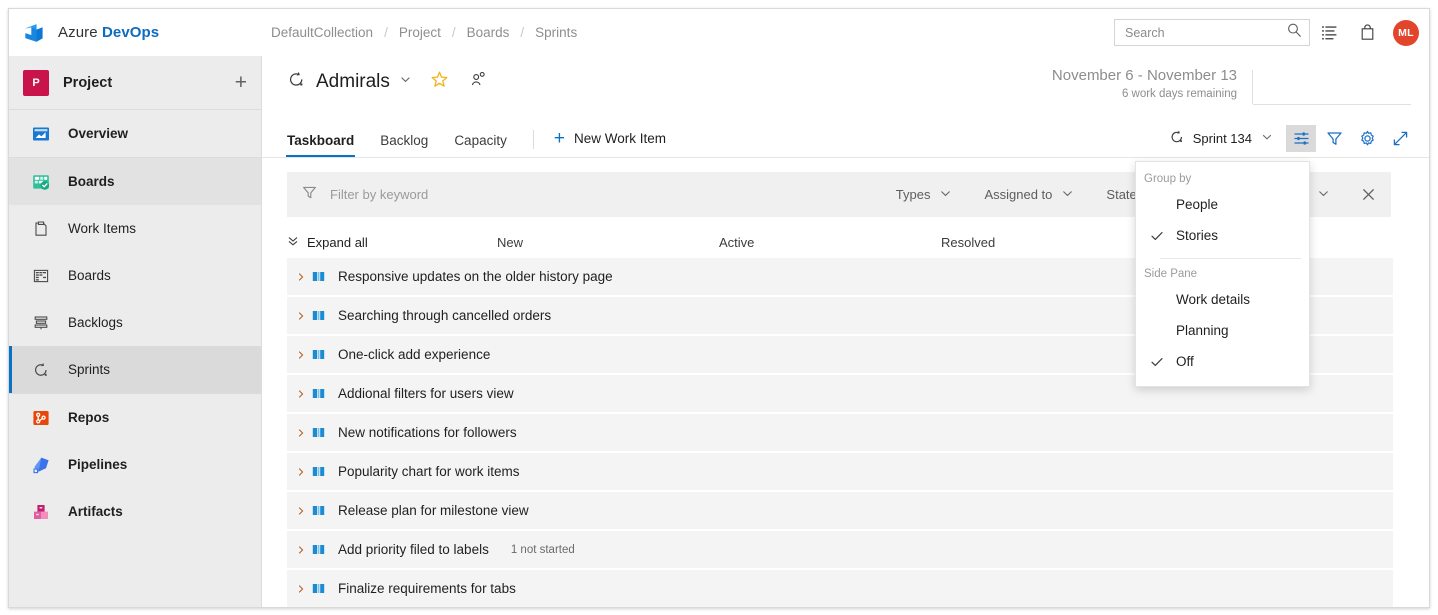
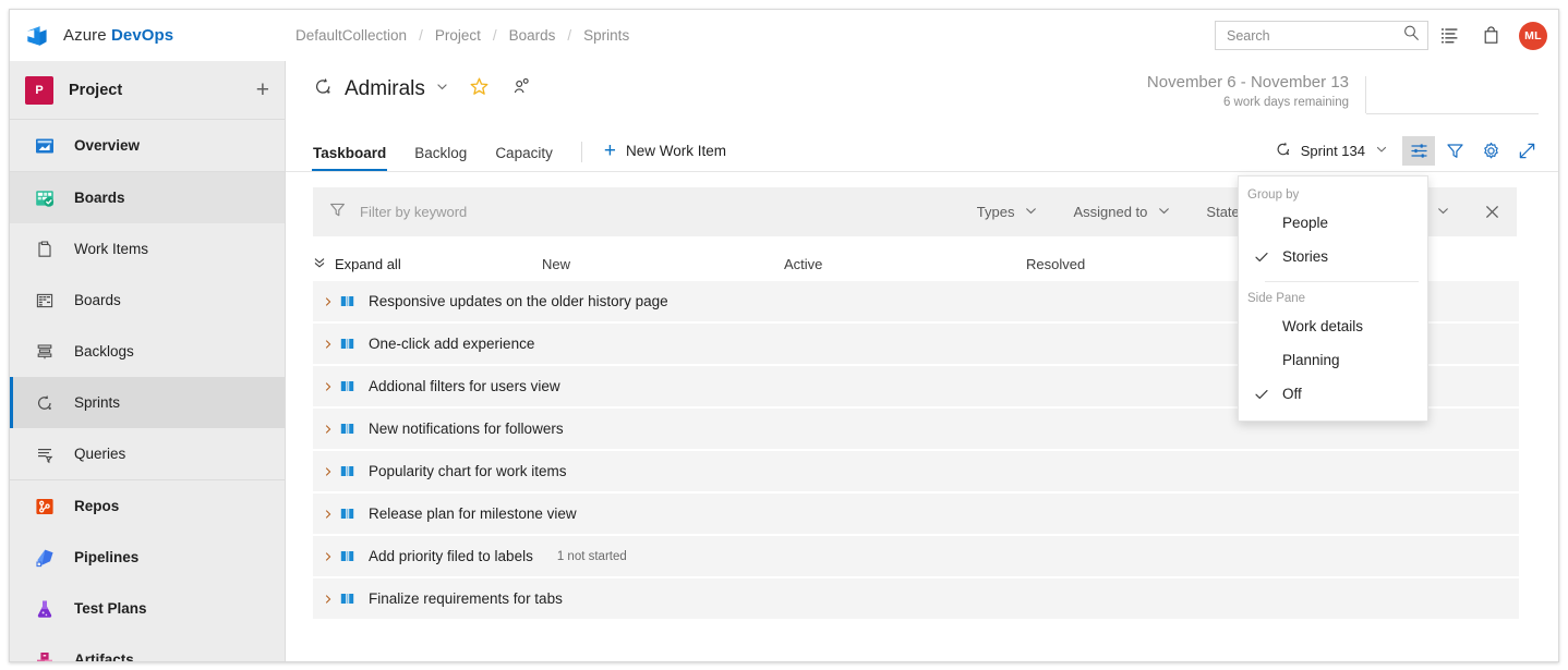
  Azure DevOps
  DefaultCollection
  /
  Project
  /
  Boards
  /
  Sprints
  Search
  ML
  P
  Project
  +
  Overview
  Boards
  Work Items
  Boards
  Backlogs
  Sprints
+ Queries
  Repos
  Pipelines
+ Test Plans
  Artifacts
  Admirals
  November 6 - November 13
  6 work days remaining
  Taskboard
  Backlog
  Capacity
  +
  New Work Item
  Sprint 134
  Filter by keyword
  Types
  Assigned to
  State
  Expand all
  New
  Active
  Resolved
  Responsive updates on the older history page
- Searching through cancelled orders
  One-click add experience
  Addional filters for users view
  New notifications for followers
  Popularity chart for work items
  Release plan for milestone view
  Add priority filed to labels
  1 not started
  Finalize requirements for tabs
  Group by
  People
  Stories
  Side Pane
  Work details
  Planning
  Off
